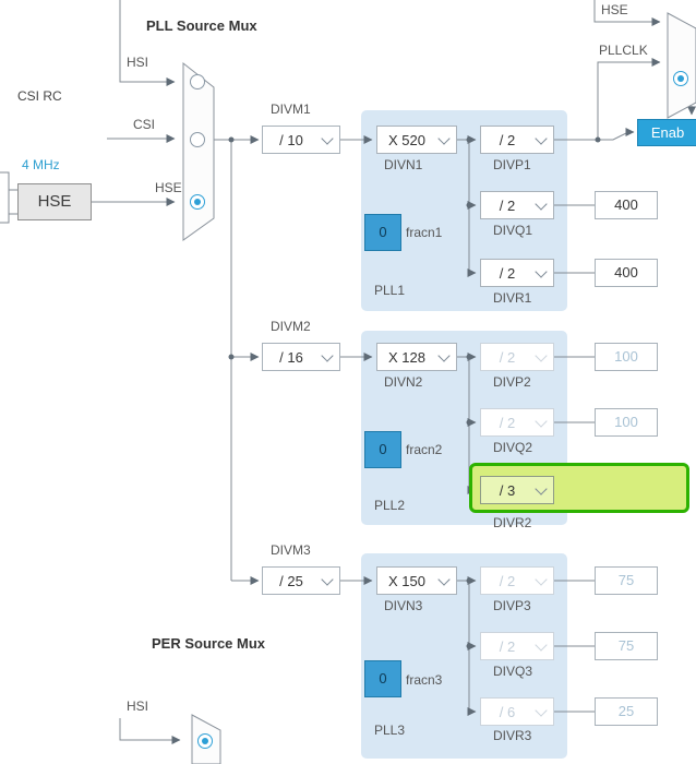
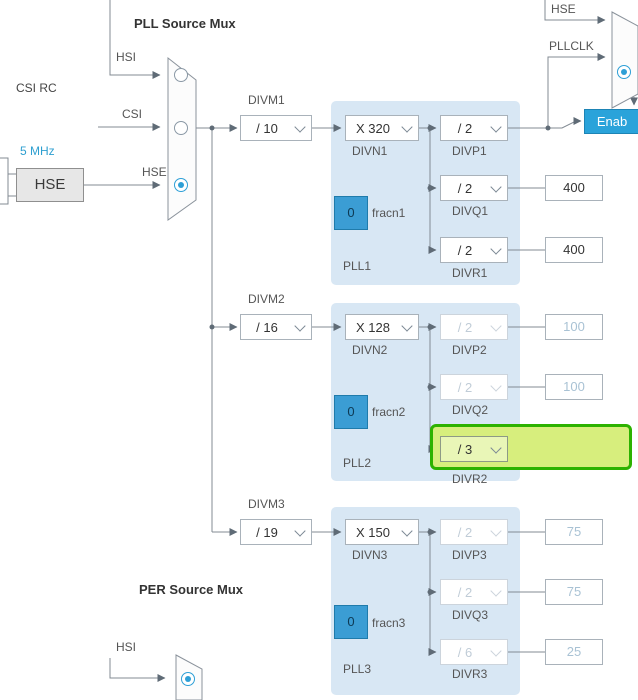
  PLL Source Mux
  PER Source Mux
  HSI
  CSI
  HSE
  CSI RC
- 4 MHz
+ 5 MHz
  HSE
  HSE
  PLLCLK
  Enab
  DIVM1
  / 10
- X 520
+ X 320
  DIVN1
  / 2
  DIVP1
  / 2
  DIVQ1
  400
  / 2
  DIVR1
  400
  0
  fracn1
  PLL1
  DIVM2
  / 16
  X 128
  DIVN2
  / 2
  DIVP2
  100
  / 2
  DIVQ2
  100
  / 3
  DIVR2
  0
  fracn2
  PLL2
  DIVM3
- / 25
+ / 19
  X 150
  DIVN3
  / 2
  DIVP3
  75
  / 2
  DIVQ3
  75
  / 6
  DIVR3
  25
  0
  fracn3
  PLL3
  HSI
